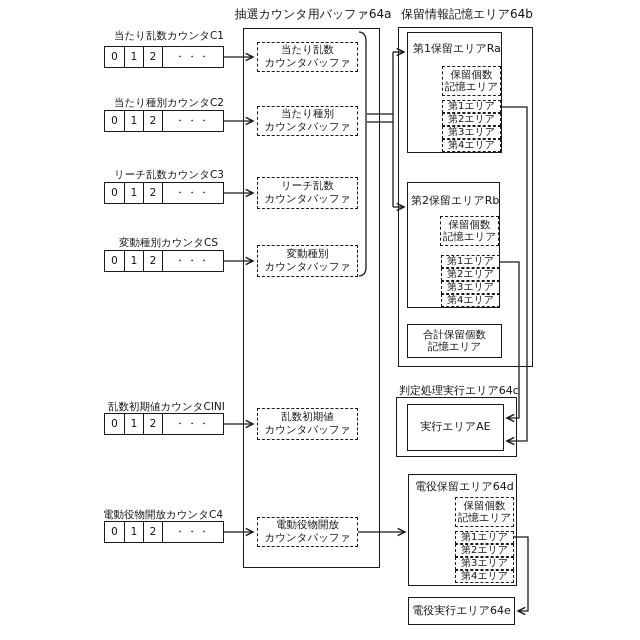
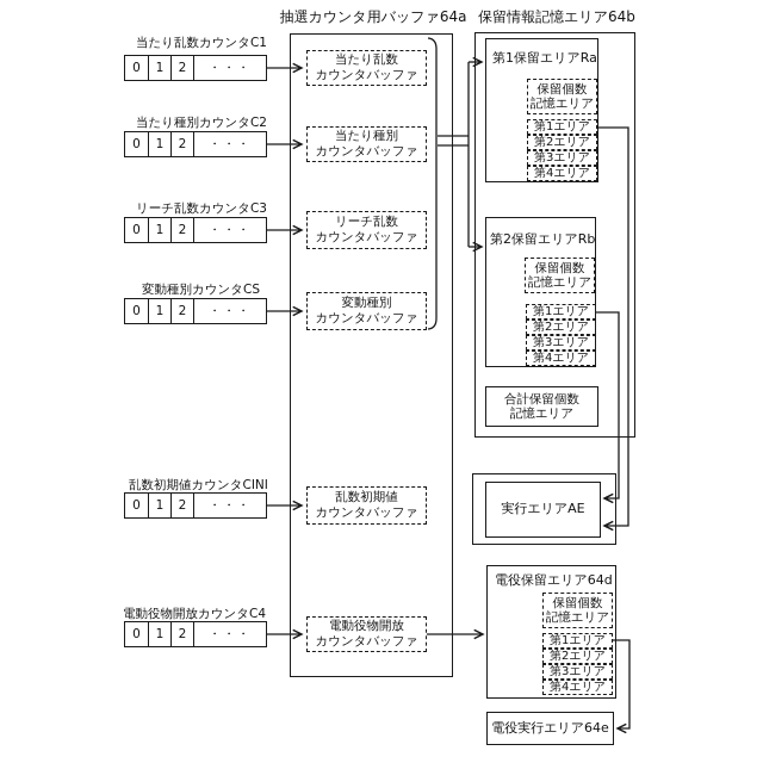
  抽選カウンタ用バッファ64a
  保留情報記憶エリア64b
  当たり乱数カウンタC1
  0
  1
  2
  ・・・
  当たり乱数
  カウンタバッファ
  当たり種別カウンタC2
  0
  1
  2
  ・・・
  当たり種別
  カウンタバッファ
  リーチ乱数カウンタC3
  0
  1
  2
  ・・・
  リーチ乱数
  カウンタバッファ
  変動種別カウンタCS
  0
  1
  2
  ・・・
  変動種別
  カウンタバッファ
  乱数初期値カウンタCINI
  0
  1
  2
  ・・・
  乱数初期値
  カウンタバッファ
  電動役物開放カウンタC4
  0
  1
  2
  ・・・
  電動役物開放
  カウンタバッファ
  第1保留エリアRa
  保留個数
  記憶エリア
  第1エリア
  第2エリア
  第3エリア
  第4エリア
  第2保留エリアRb
  保留個数
  記憶エリア
  第1エリア
  第2エリア
  第3エリア
  第4エリア
  合計保留個数
  記憶エリア
- 判定処理実行エリア64c
  実行エリアAE
  電役保留エリア64d
  保留個数
  記憶エリア
  第1エリア
  第2エリア
  第3エリア
  第4エリア
  電役実行エリア64e
